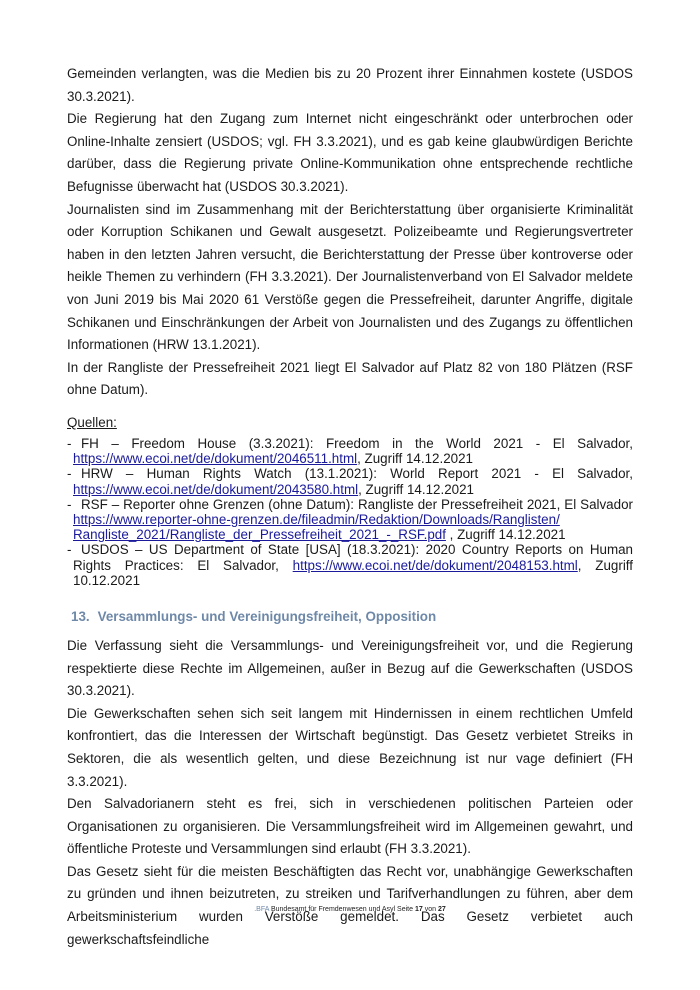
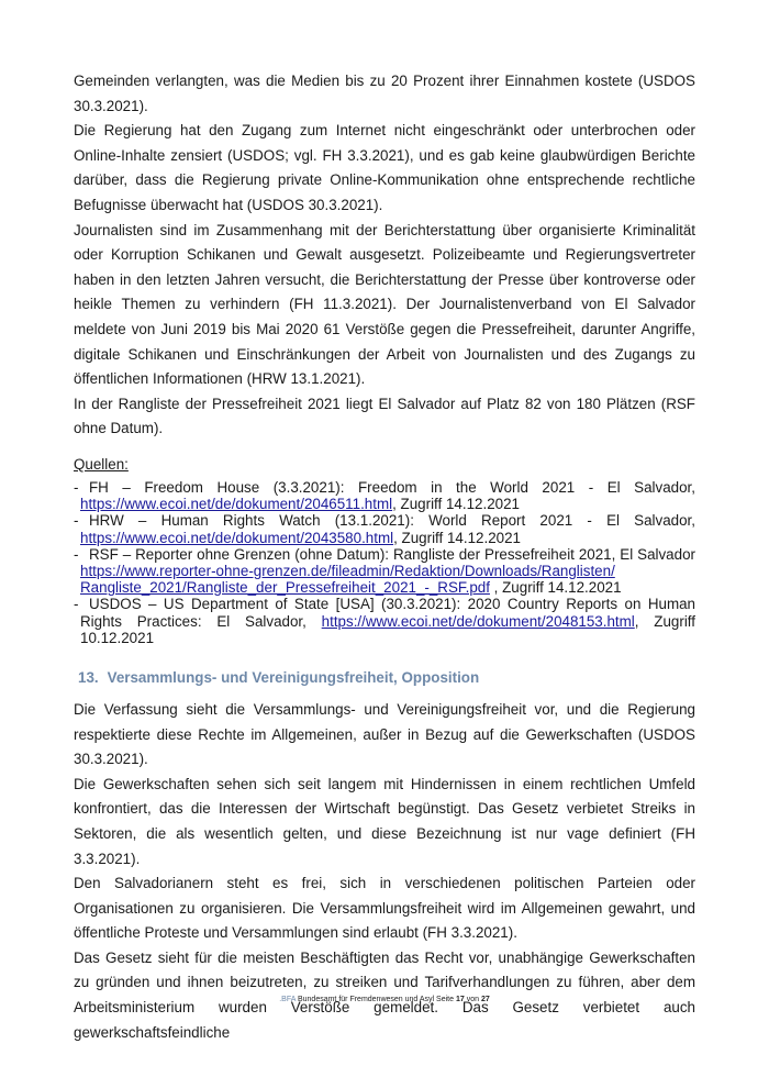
  Gemeinden verlangten, was die Medien bis zu 20 Prozent ihrer Einnahmen kostete (USDOS 30.3.2021).
  Die Regierung hat den Zugang zum Internet nicht eingeschränkt oder unterbrochen oder Online-Inhalte zensiert (USDOS; vgl. FH 3.3.2021), und es gab keine glaubwürdigen Berichte darüber, dass die Regierung private Online-Kommunikation ohne entsprechende rechtliche Befugnisse überwacht hat (USDOS 30.3.2021).
- Journalisten sind im Zusammenhang mit der Berichterstattung über organisierte Kriminalität oder Korruption Schikanen und Gewalt ausgesetzt. Polizeibeamte und Regierungsvertreter haben in den letzten Jahren versucht, die Berichterstattung der Presse über kontroverse oder heikle Themen zu verhindern (FH 3.3.2021). Der Journalistenverband von El Salvador meldete von Juni 2019 bis Mai 2020 61 Verstöße gegen die Pressefreiheit, darunter Angriffe, digitale Schikanen und Einschränkungen der Arbeit von Journalisten und des Zugangs zu öffentlichen Informationen (HRW 13.1.2021).
+ Journalisten sind im Zusammenhang mit der Berichterstattung über organisierte Kriminalität oder Korruption Schikanen und Gewalt ausgesetzt. Polizeibeamte und Regierungsvertreter haben in den letzten Jahren versucht, die Berichterstattung der Presse über kontroverse oder heikle Themen zu verhindern (FH 11.3.2021). Der Journalistenverband von El Salvador meldete von Juni 2019 bis Mai 2020 61 Verstöße gegen die Pressefreiheit, darunter Angriffe, digitale Schikanen und Einschränkungen der Arbeit von Journalisten und des Zugangs zu öffentlichen Informationen (HRW 13.1.2021).
  In der Rangliste der Pressefreiheit 2021 liegt El Salvador auf Platz 82 von 180 Plätzen (RSF ohne Datum).
  Quellen:
  - FH – Freedom House (3.3.2021): Freedom in the World 2021 - El Salvador, https://www.ecoi.net/de/dokument/2046511.html, Zugriff 14.12.2021
  - HRW – Human Rights Watch (13.1.2021): World Report 2021 - El Salvador, https://www.ecoi.net/de/dokument/2043580.html, Zugriff 14.12.2021
  - RSF – Reporter ohne Grenzen (ohne Datum): Rangliste der Pressefreiheit 2021, El Salvador https://www.reporter-ohne-grenzen.de/fileadmin/Redaktion/Downloads/Ranglisten/ Rangliste_2021/Rangliste_der_Pressefreiheit_2021_-_RSF.pdf , Zugriff 14.12.2021
- - USDOS – US Department of State [USA] (18.3.2021): 2020 Country Reports on Human Rights Practices: El Salvador, https://www.ecoi.net/de/dokument/2048153.html, Zugriff 10.12.2021
+ - USDOS – US Department of State [USA] (30.3.2021): 2020 Country Reports on Human Rights Practices: El Salvador, https://www.ecoi.net/de/dokument/2048153.html, Zugriff 10.12.2021
  13. Versammlungs- und Vereinigungsfreiheit, Opposition
  Die Verfassung sieht die Versammlungs- und Vereinigungsfreiheit vor, und die Regierung respektierte diese Rechte im Allgemeinen, außer in Bezug auf die Gewerkschaften (USDOS 30.3.2021).
  Die Gewerkschaften sehen sich seit langem mit Hindernissen in einem rechtlichen Umfeld konfrontiert, das die Interessen der Wirtschaft begünstigt. Das Gesetz verbietet Streiks in Sektoren, die als wesentlich gelten, und diese Bezeichnung ist nur vage definiert (FH 3.3.2021).
  Den Salvadorianern steht es frei, sich in verschiedenen politischen Parteien oder Organisationen zu organisieren. Die Versammlungsfreiheit wird im Allgemeinen gewahrt, und öffentliche Proteste und Versammlungen sind erlaubt (FH 3.3.2021).
  Das Gesetz sieht für die meisten Beschäftigten das Recht vor, unabhängige Gewerkschaften zu gründen und ihnen beizutreten, zu streiken und Tarifverhandlungen zu führen, aber dem Arbeitsministerium wurden Verstöße gemeldet. Das Gesetz verbietet auch gewerkschaftsfeindliche
